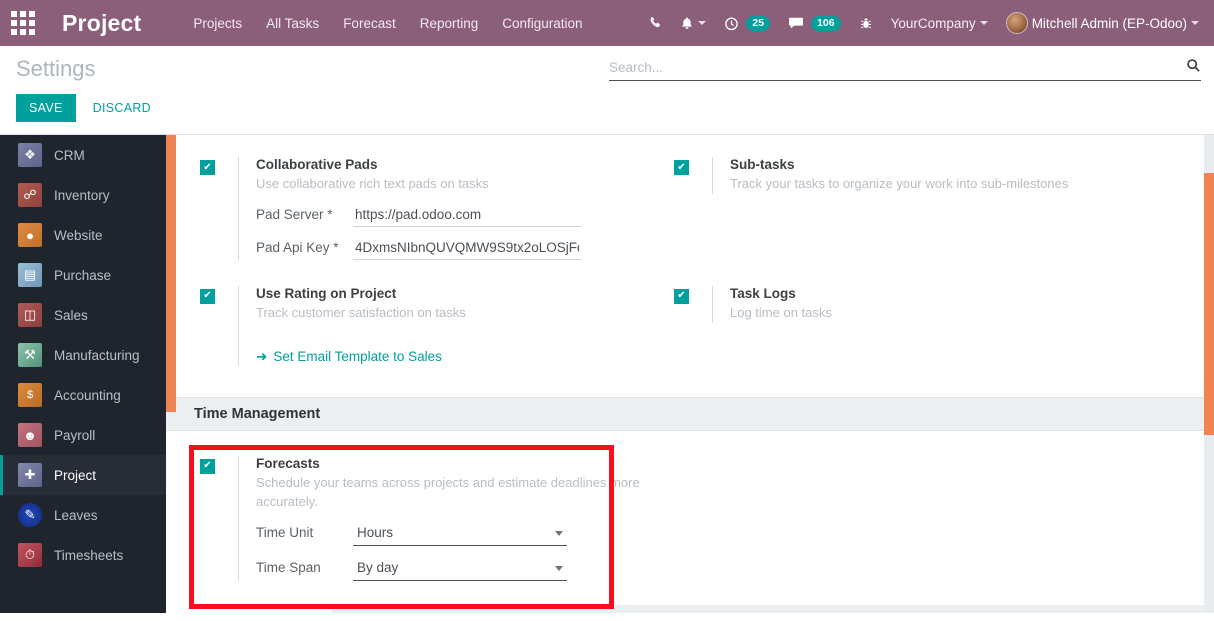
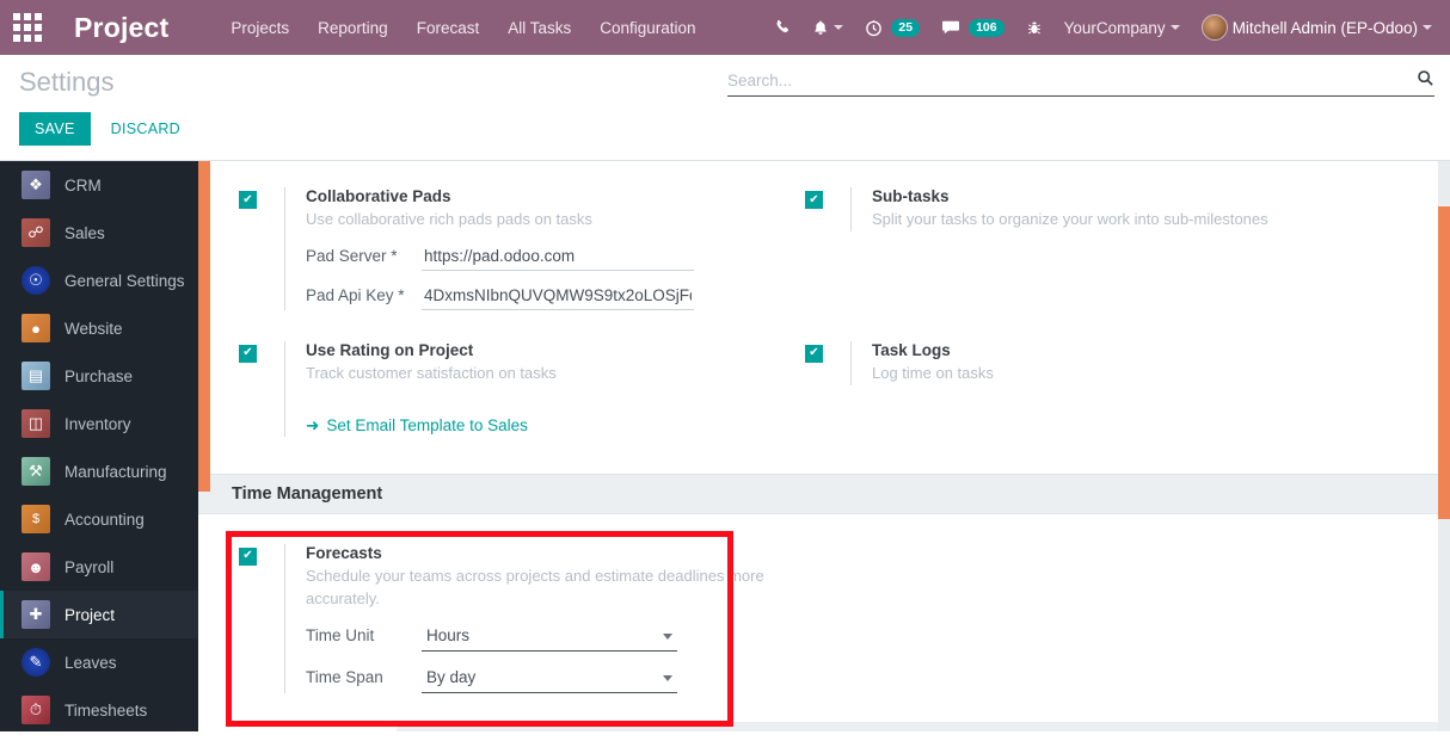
  Project
  Projects
- All Tasks
+ Reporting
  Forecast
- Reporting
+ All Tasks
  Configuration
  25
  106
  YourCompany
  Mitchell Admin (EP-Odoo)
  Settings
  Search...
  SAVE
  DISCARD
  ❖
  CRM
  ☍
- Inventory
+ Sales
+ ☉
+ General Settings
  ●
  Website
  ▤
  Purchase
  ◫
- Sales
+ Inventory
  ⚒
  Manufacturing
  $
  Accounting
  ☻
  Payroll
  ✚
  Project
  ✎
  Leaves
  ⏱
  Timesheets
  Collaborative Pads
- Use collaborative rich text pads on tasks
+ Use collaborative rich pads pads on tasks
  Pad Server *
  https://pad.odoo.com
  Pad Api Key *
  4DxmsNIbnQUVQMW9S9tx2oLOSjF
  Sub-tasks
- Track your tasks to organize your work into sub-milestones
+ Split your tasks to organize your work into sub-milestones
  Use Rating on Project
  Track customer satisfaction on tasks
  ➜
  Set Email Template to Sales
  Task Logs
  Log time on tasks
  Time Management
  Forecasts
  Schedule your teams across projects and estimate deadlines more accurately.
  Time Unit
  Hours
  Time Span
  By day
